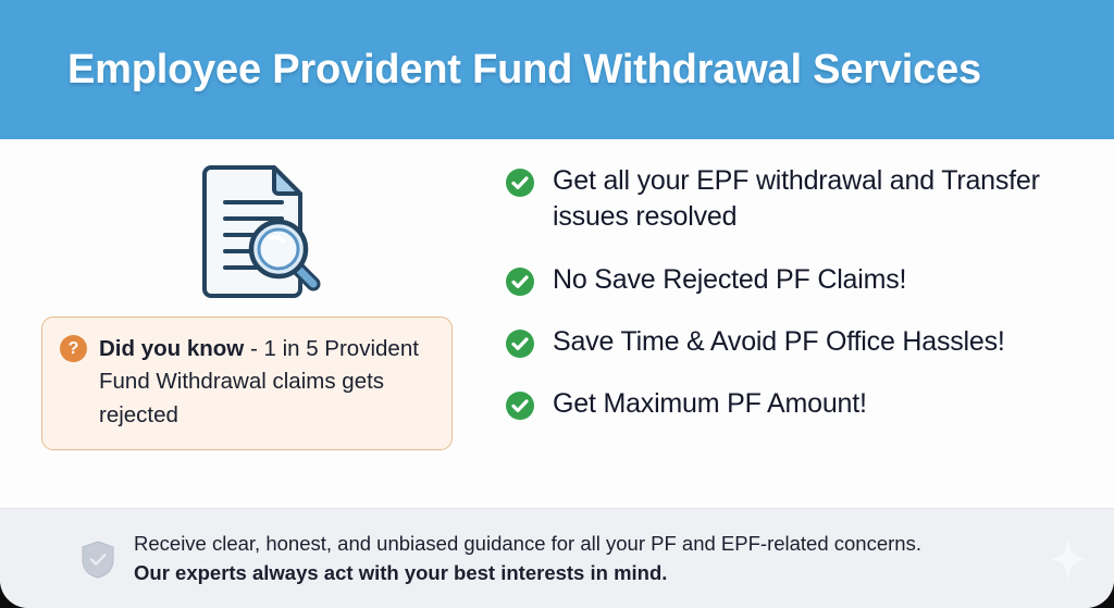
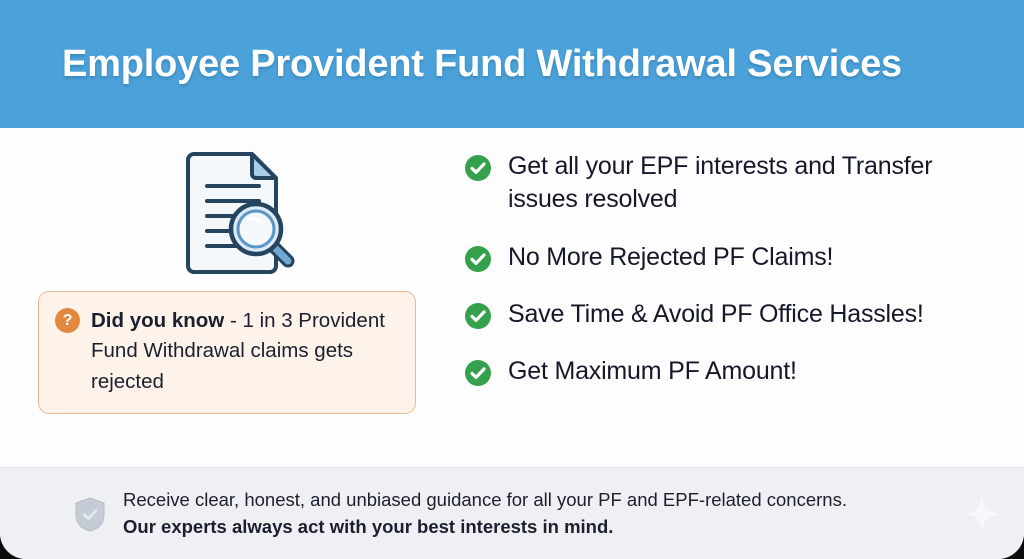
  Employee Provident Fund Withdrawal Services
  ?
- Did you know - 1 in 5 Provident Fund Withdrawal claims gets rejected
+ Did you know - 1 in 3 Provident Fund Withdrawal claims gets rejected
- Get all your EPF withdrawal and Transfer issues resolved
+ Get all your EPF interests and Transfer issues resolved
- No Save Rejected PF Claims!
+ No More Rejected PF Claims!
  Save Time & Avoid PF Office Hassles!
  Get Maximum PF Amount!
  Receive clear, honest, and unbiased guidance for all your PF and EPF-related concerns.
  Our experts always act with your best interests in mind.
